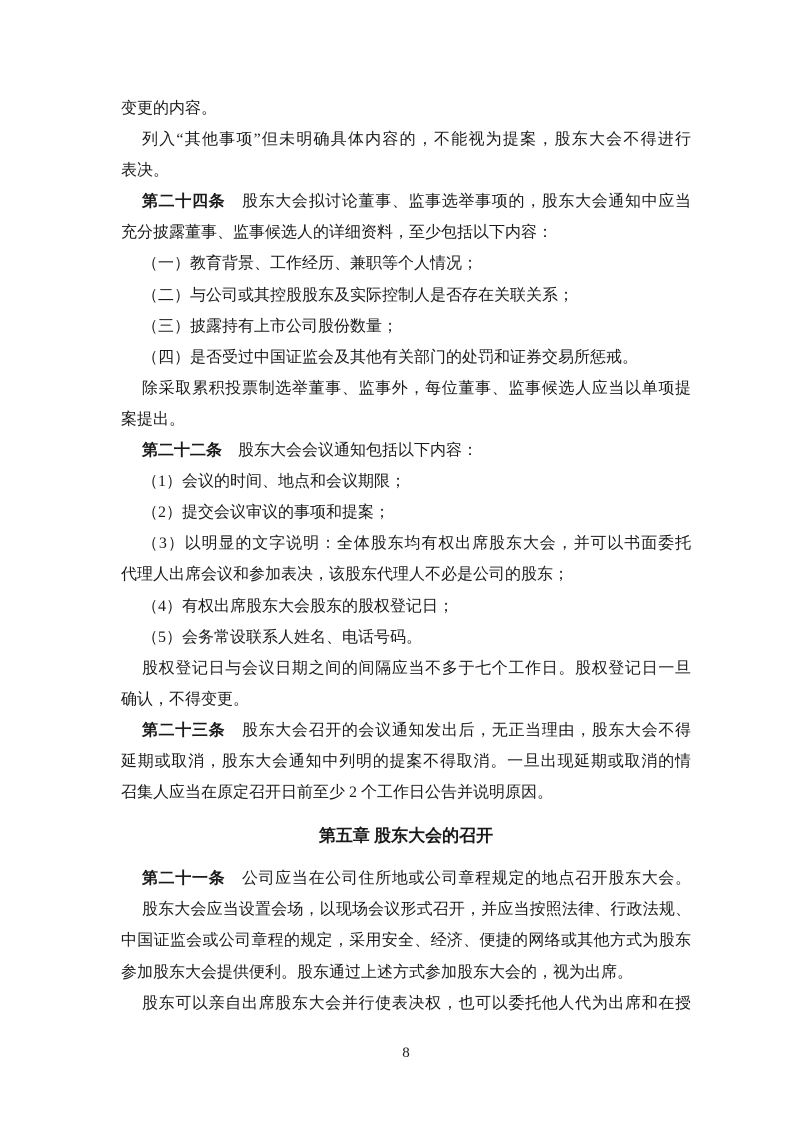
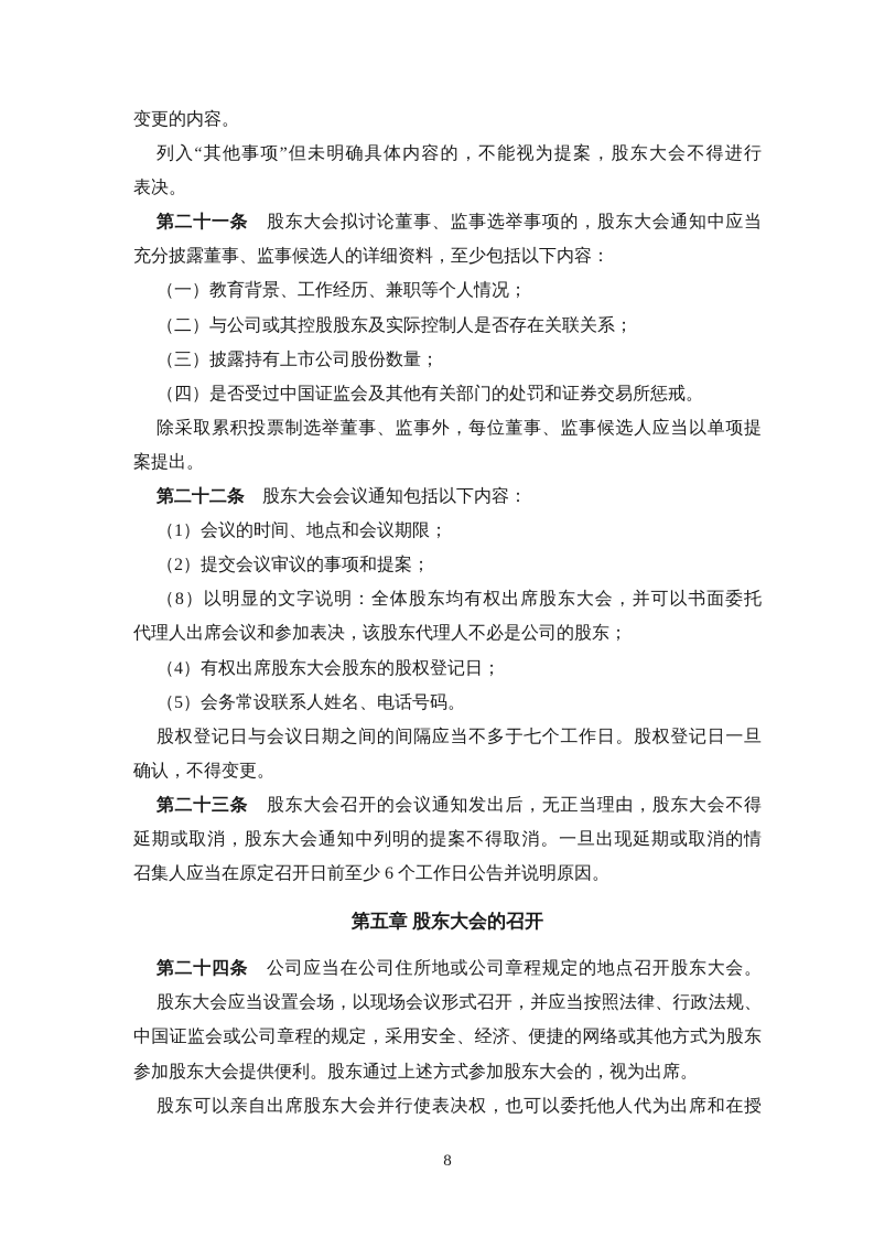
  变更的内容。
  列入“其他事项”但未明确具体内容的，不能视为提案，股东大会不得进行
  表决。
- 第二十四条 股东大会拟讨论董事、监事选举事项的，股东大会通知中应当
+ 第二十一条 股东大会拟讨论董事、监事选举事项的，股东大会通知中应当
  充分披露董事、监事候选人的详细资料，至少包括以下内容：
  （一）教育背景、工作经历、兼职等个人情况；
  （二）与公司或其控股股东及实际控制人是否存在关联关系；
  （三）披露持有上市公司股份数量；
  （四）是否受过中国证监会及其他有关部门的处罚和证券交易所惩戒。
  除采取累积投票制选举董事、监事外，每位董事、监事候选人应当以单项提
  案提出。
  第二十二条 股东大会会议通知包括以下内容：
  （1）会议的时间、地点和会议期限；
  （2）提交会议审议的事项和提案；
- （3）以明显的文字说明：全体股东均有权出席股东大会，并可以书面委托
+ （8）以明显的文字说明：全体股东均有权出席股东大会，并可以书面委托
  代理人出席会议和参加表决，该股东代理人不必是公司的股东；
  （4）有权出席股东大会股东的股权登记日；
  （5）会务常设联系人姓名、电话号码。
  股权登记日与会议日期之间的间隔应当不多于七个工作日。股权登记日一旦
  确认，不得变更。
  第二十三条 股东大会召开的会议通知发出后，无正当理由，股东大会不得
  延期或取消，股东大会通知中列明的提案不得取消。一旦出现延期或取消的情
- 召集人应当在原定召开日前至少 2 个工作日公告并说明原因。
+ 召集人应当在原定召开日前至少 6 个工作日公告并说明原因。
  第五章 股东大会的召开
- 第二十一条 公司应当在公司住所地或公司章程规定的地点召开股东大会。
+ 第二十四条 公司应当在公司住所地或公司章程规定的地点召开股东大会。
  股东大会应当设置会场，以现场会议形式召开，并应当按照法律、行政法规、
  中国证监会或公司章程的规定，采用安全、经济、便捷的网络或其他方式为股东
  参加股东大会提供便利。股东通过上述方式参加股东大会的，视为出席。
  股东可以亲自出席股东大会并行使表决权，也可以委托他人代为出席和在授
  8
